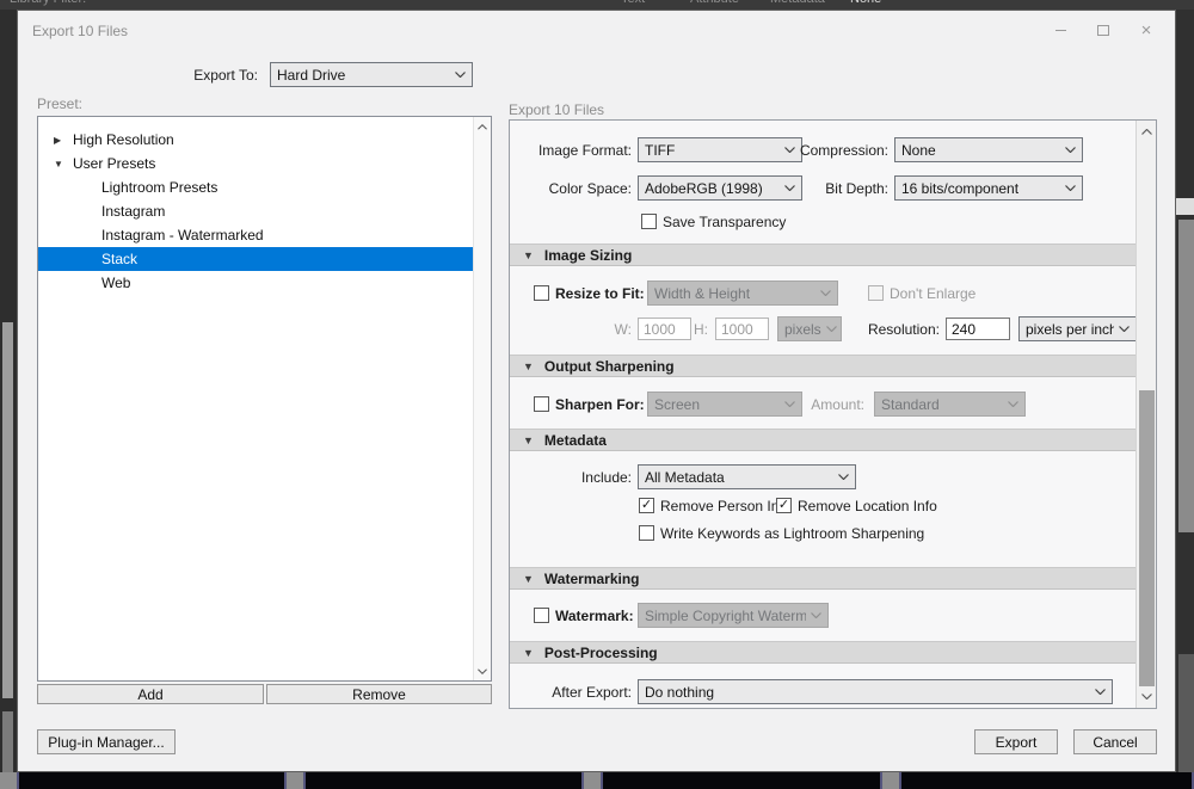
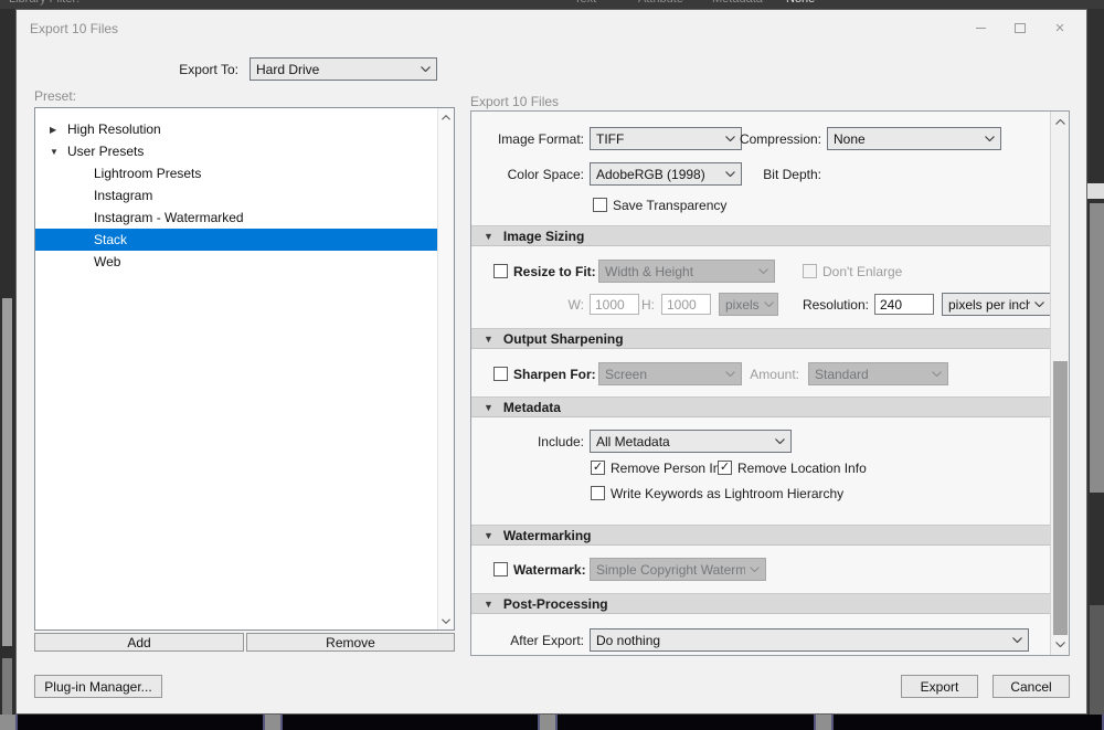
  Export 10 Files
  ×
  Export To:
  Hard Drive
  Preset:
  ▶
  High Resolution
  ▼
  User Presets
  Lightroom Presets
  Instagram
  Instagram - Watermarked
  Stack
  Web
  Add
  Remove
  Plug-in Manager...
  Export 10 Files
  Image Format:
  TIFF
  Compression:
  None
  Color Space:
  AdobeRGB (1998)
  Bit Depth:
- 16 bits/component
  Save Transparency
  ▼
  Image Sizing
  Resize to Fit:
  Width & Height
  Don't Enlarge
  W:
  1000
  H:
  1000
  pixels
  Resolution:
  240
  pixels per inch
  ▼
  Output Sharpening
  Sharpen For:
  Screen
  Amount:
  Standard
  ▼
  Metadata
  Include:
  All Metadata
  ✓
  Remove Person I
  ✓
  Remove Location Info
- Write Keywords as Lightroom Sharpening
+ Write Keywords as Lightroom Hierarchy
  ▼
  Watermarking
  Watermark:
  Simple Copyright Waterm
  ▼
  Post-Processing
  After Export:
  Do nothing
  Export
  Cancel
